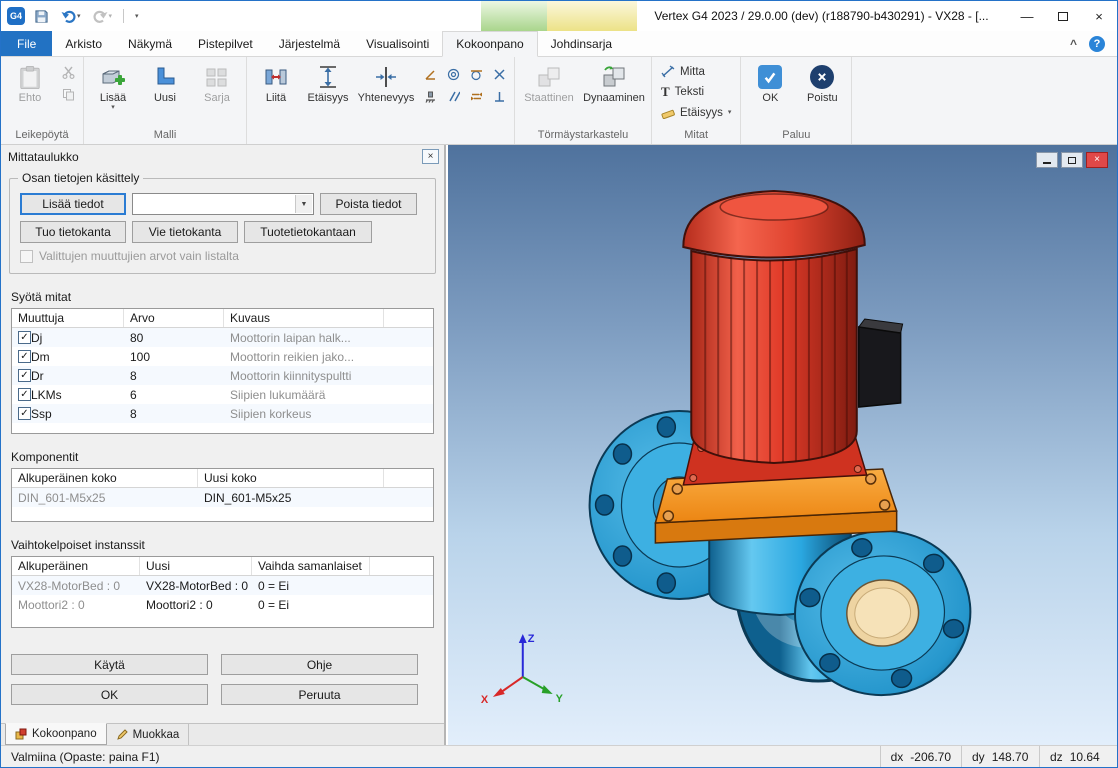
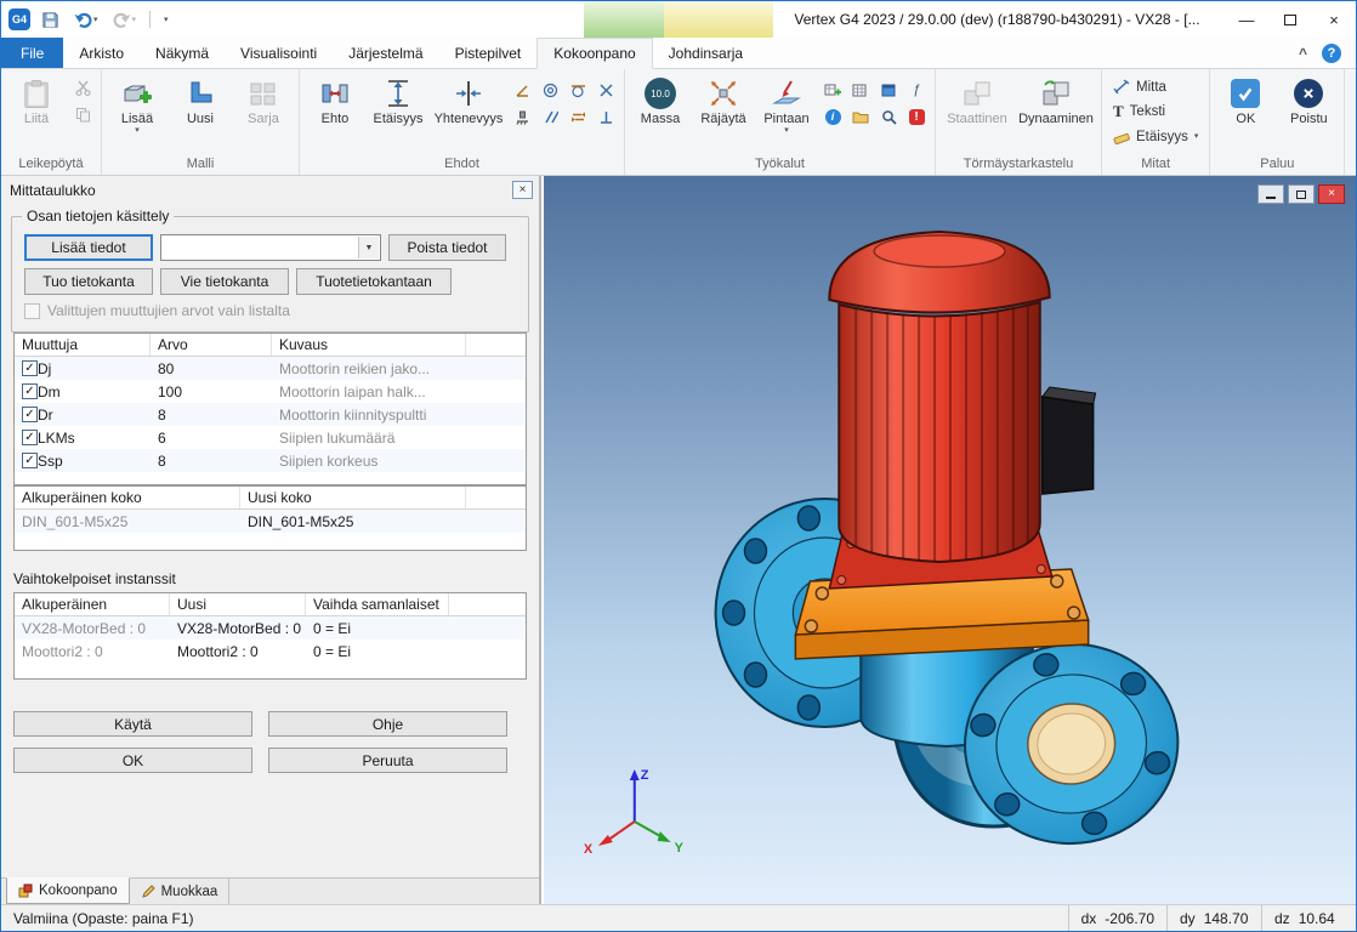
  G4
  Vertex G4 2023 / 29.0.00 (dev) (r188790-b430291) - VX28 - [...
  —
  ×
  File
  Arkisto
  Näkymä
- Pistepilvet
+ Visualisointi
  Järjestelmä
- Visualisointi
+ Pistepilvet
  Kokoonpano
  Johdinsarja
  ^
  ?
- Ehto
+ Liitä
  Leikepöytä
  Lisää
  Uusi
  Sarja
  Malli
- Liitä
+ Ehto
  Etäisyys
  Yhtenevyys
+ Ehdot
+ 10.0
+ Massa
+ Räjäytä
+ Pintaan
+ ƒ
+ i
+ !
+ Työkalut
  Staattinen
  Dynaaminen
  Törmäystarkastelu
  Mitta
  T
  Teksti
  Etäisyys
  Mitat
  OK
  Poistu
  Paluu
  Mittataulukko
  ×
  Osan tietojen käsittely
  Lisää tiedot
  Poista tiedot
  Tuo tietokanta
  Vie tietokanta
  Tuotetietokantaan
  Valittujen muuttujien arvot vain listalta
- Syötä mitat
  Muuttuja
  Arvo
  Kuvaus
  Dj
  80
- Moottorin laipan halk...
+ Moottorin reikien jako...
  Dm
  100
- Moottorin reikien jako...
+ Moottorin laipan halk...
  Dr
  8
  Moottorin kiinnityspultti
  LKMs
  6
  Siipien lukumäärä
  Ssp
  8
  Siipien korkeus
- Komponentit
  Alkuperäinen koko
  Uusi koko
  DIN_601-M5x25
  DIN_601-M5x25
  Vaihtokelpoiset instanssit
  Alkuperäinen
  Uusi
  Vaihda samanlaiset
  VX28-MotorBed : 0
  VX28-MotorBed : 0
  0 = Ei
  Moottori2 : 0
  Moottori2 : 0
  0 = Ei
  Käytä
  Ohje
  OK
  Peruuta
  Kokoonpano
  Muokkaa
  ×
  Z
  X
  Y
  Valmiina (Opaste: paina F1)
  dx
  -206.70
  dy
  148.70
  dz
  10.64
